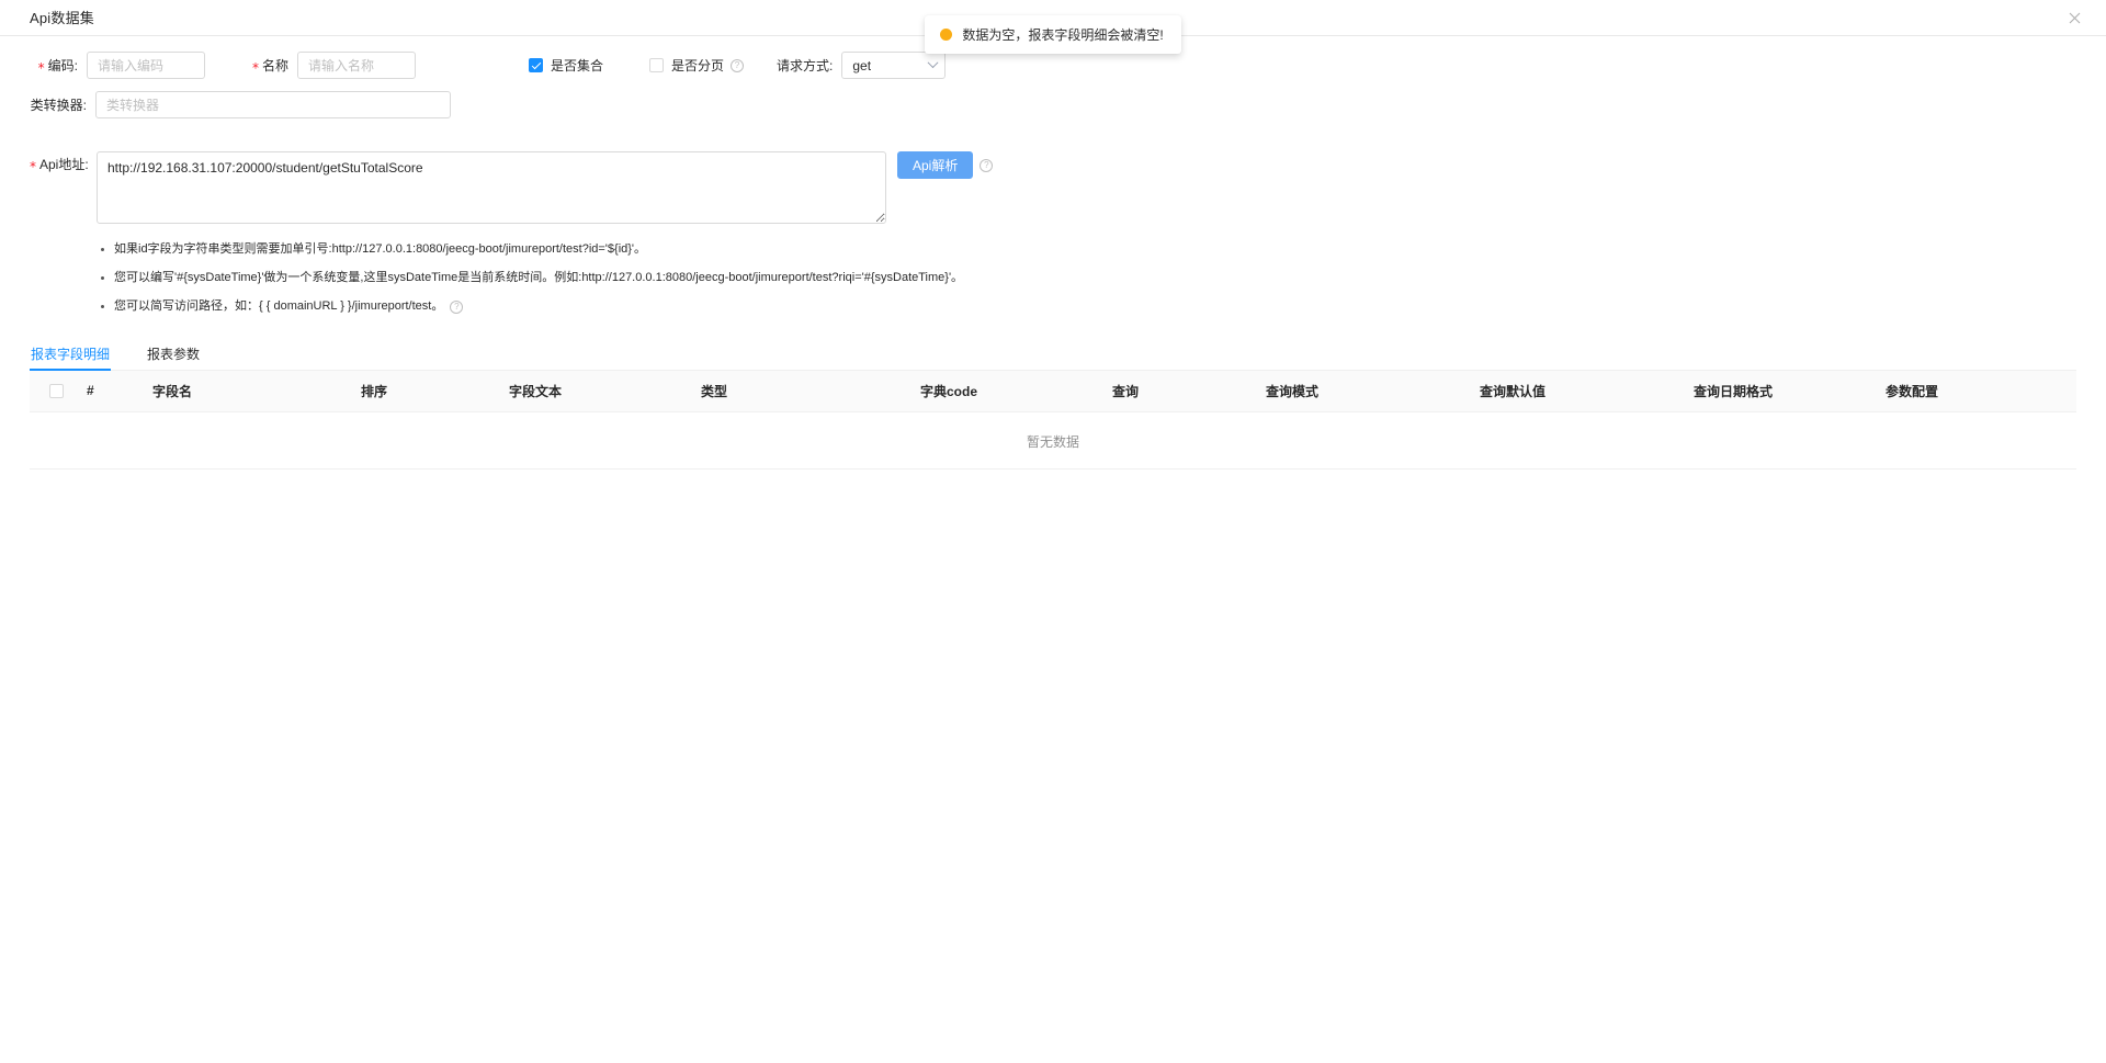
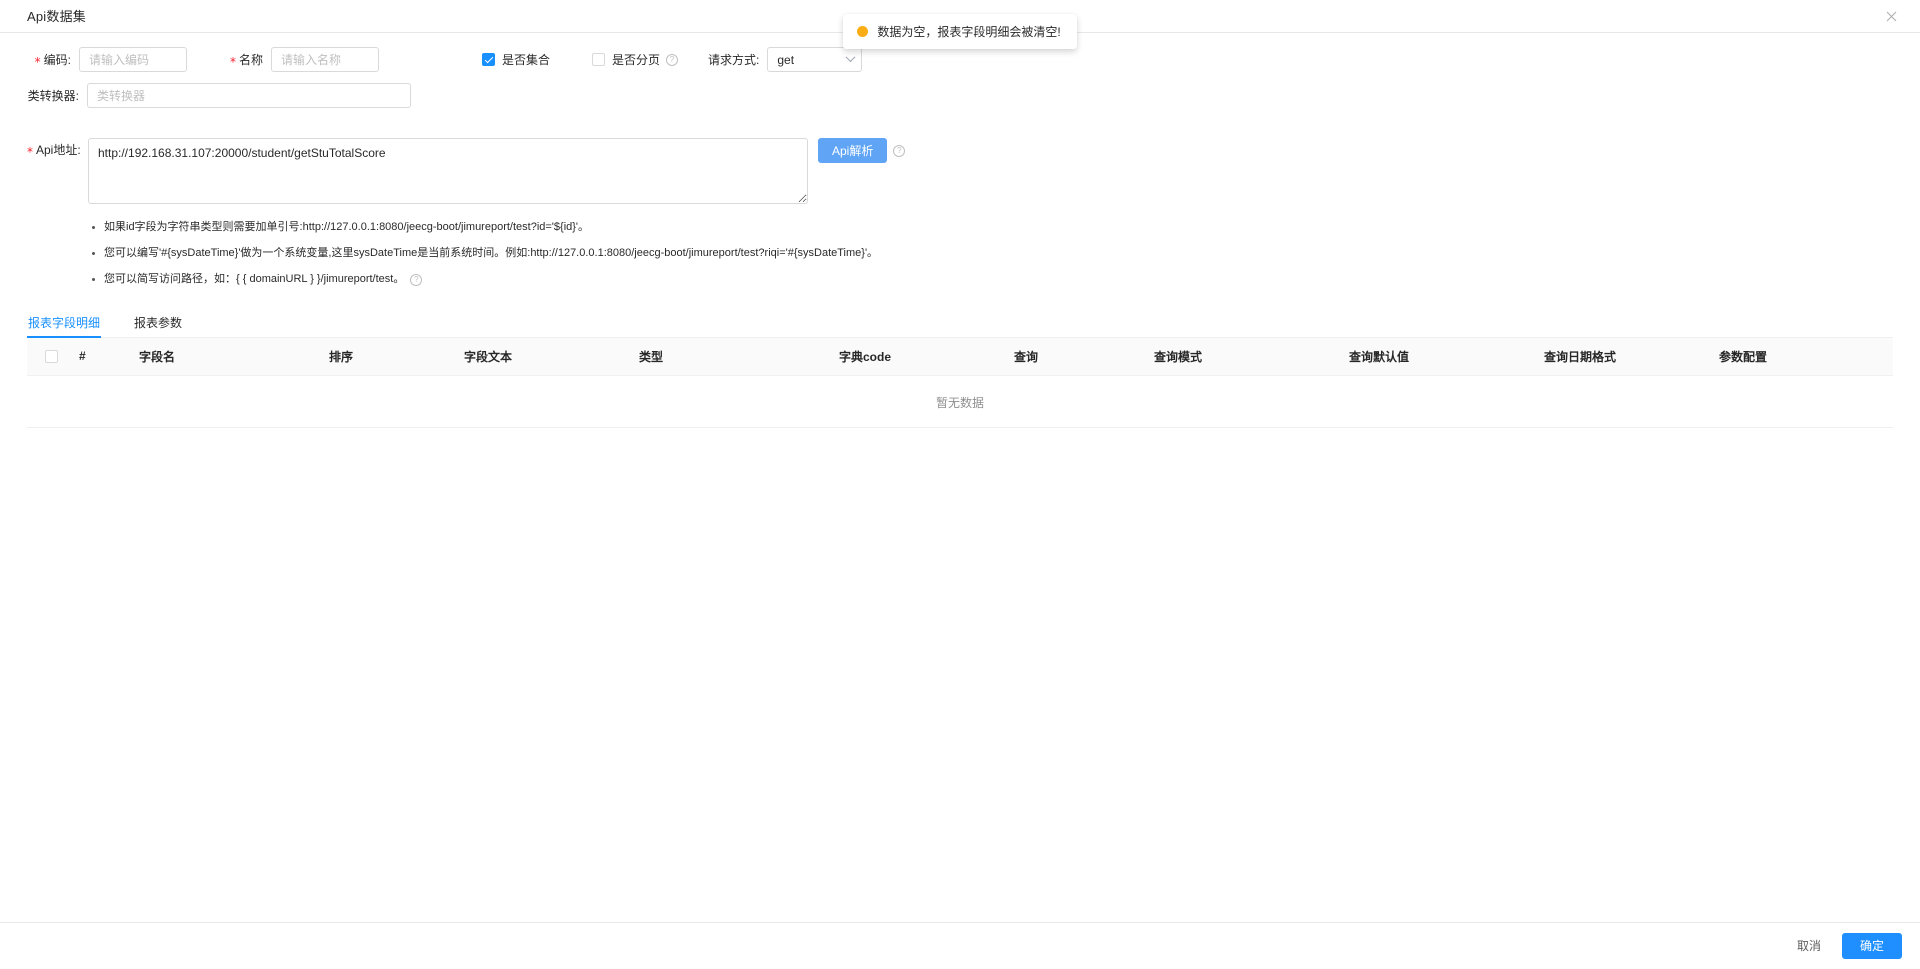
  Api数据集
  数据为空，报表字段明细会被清空!
  编码:
  请输入编码
  名称
  请输入名称
  是否集合
  是否分页
  ?
  请求方式:
  get
  类转换器:
  类转换器
  Api地址:
  http://192.168.31.107:20000/student/getStuTotalScore
  Api解析
  ?
  如果id字段为字符串类型则需要加单引号:http://127.0.0.1:8080/jeecg-boot/jimureport/test?id='${id}'。
  您可以编写'#{sysDateTime}'做为一个系统变量,这里sysDateTime是当前系统时间。例如:http://127.0.0.1:8080/jeecg-boot/jimureport/test?riqi='#{sysDateTime}'。
  您可以简写访问路径，如：{ { domainURL } }/jimureport/test。
  ?
  报表字段明细
  报表参数
  	#	字段名	排序	字段文本	类型	字典code	查询	查询模式	查询默认值	查询日期格式	参数配置
  暂无数据
+ 取消
+ 确定
